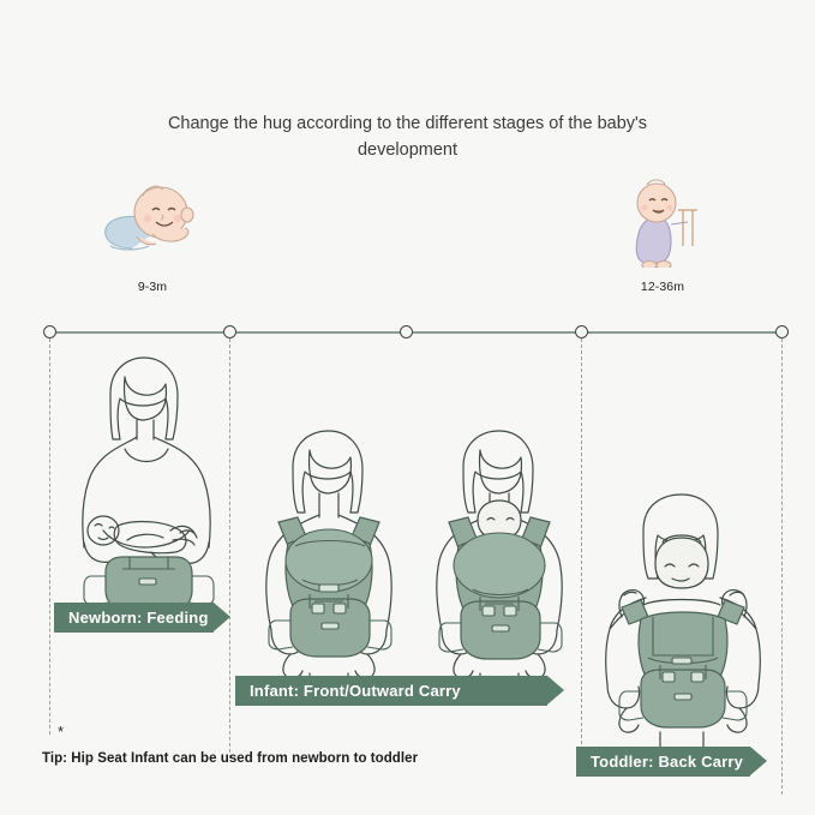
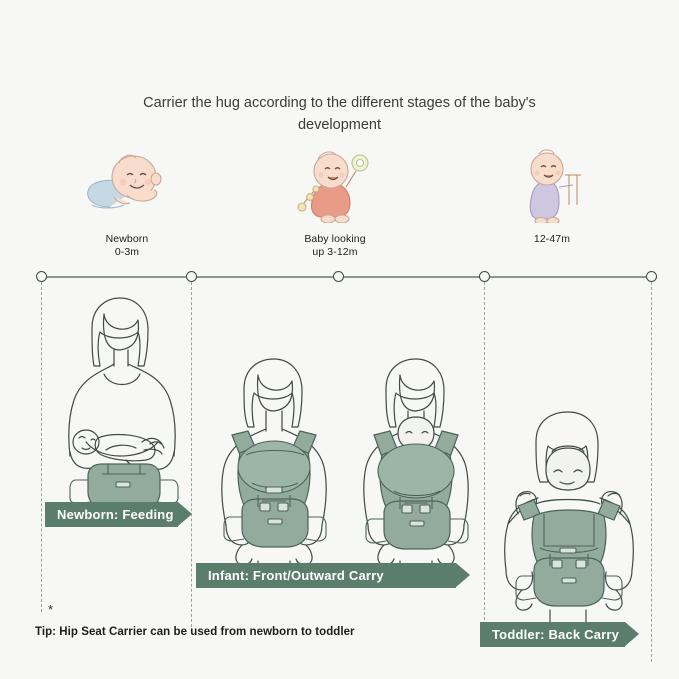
- Change the hug according to the different stages of the baby's development
+ Carrier the hug according to the different stages of the baby's development
+ Newborn
- 9-3m
+ 0-3m
+ Baby looking
+ up 3-12m
- 12-36m
+ 12-47m
  Newborn: Feeding
  Infant: Front/Outward Carry
  Toddler: Back Carry
  *
- Tip: Hip Seat Infant can be used from newborn to toddler
+ Tip: Hip Seat Carrier can be used from newborn to toddler
